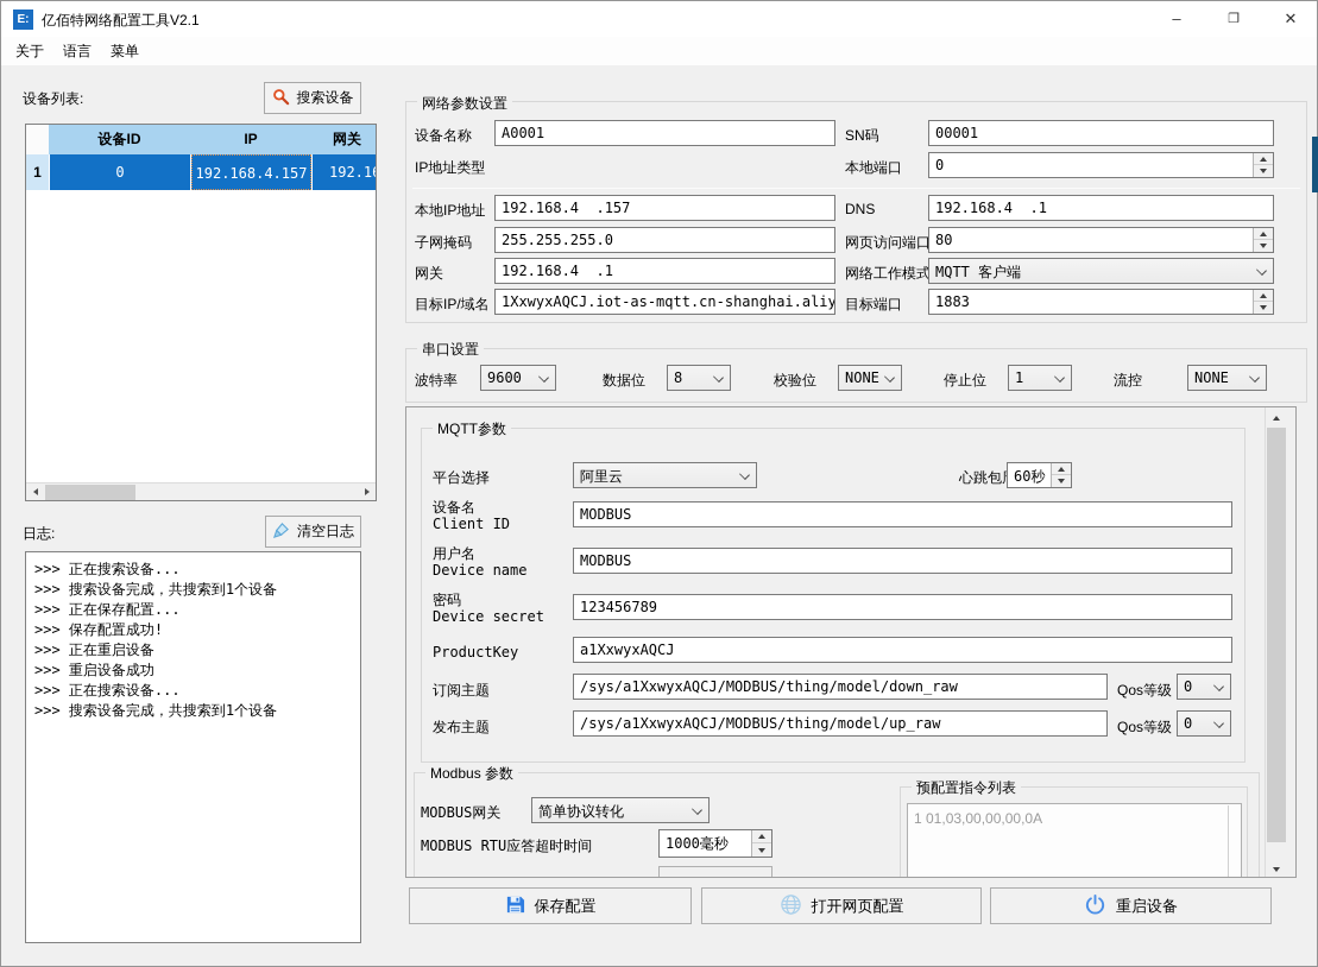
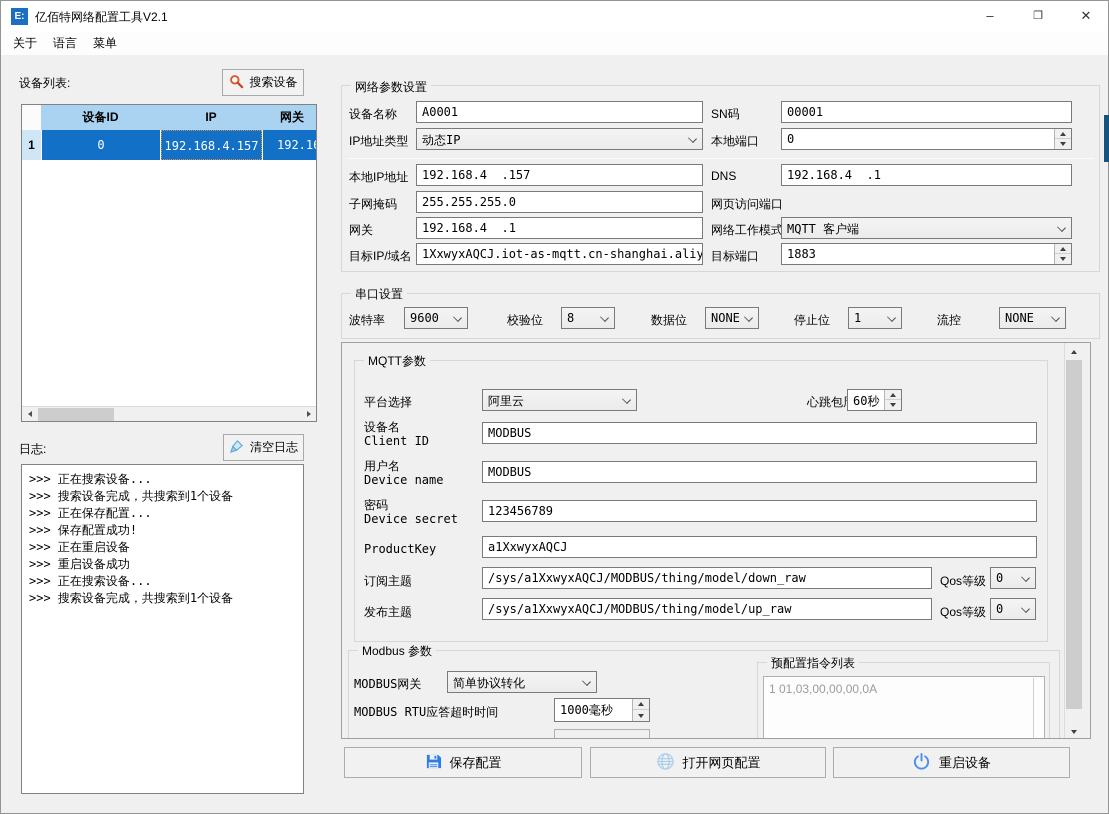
  E:
  亿佰特网络配置工具V2.1
  –
  ❐
  ✕
  关于
  语言
  菜单
  设备列表:
  搜索设备
  设备ID
  IP
  网关
  1
  0
  192.168.4.157
  192.1
  日志:
  清空日志
  >>> 正在搜索设备...
  >>> 搜索设备完成，共搜索到1个设备
  >>> 正在保存配置...
  >>> 保存配置成功!
  >>> 正在重启设备
  >>> 重启设备成功
  >>> 正在搜索设备...
  >>> 搜索设备完成，共搜索到1个设备
  网络参数设置
  设备名称
  A0001
  SN码
  00001
  IP地址类型
+ 动态IP
  本地端口
  0
  本地IP地址
  192.168.4 .157
  DNS
  192.168.4 .1
  子网掩码
  255.255.255.0
  网页访问端口
- 80
  网关
  192.168.4 .1
  网络工作模式
  MQTT 客户端
  目标IP/域名
  1XxwyxAQCJ.iot-as-mqtt.cn-shanghai.aliy
  目标端口
  1883
  串口设置
  波特率
  9600
- 数据位
+ 校验位
  8
- 校验位
+ 数据位
  NONE
  停止位
  1
  流控
  NONE
  MQTT参数
  平台选择
  阿里云
  60秒
  设备名
  Client ID
  MODBUS
  用户名
  Device name
  MODBUS
  密码
  Device secret
  123456789
  ProductKey
  a1XxwyxAQCJ
  订阅主题
  /sys/a1XxwyxAQCJ/MODBUS/thing/model/down_raw
  Qos等级
  0
  发布主题
  /sys/a1XxwyxAQCJ/MODBUS/thing/model/up_raw
  Qos等级
  0
  Modbus 参数
  MODBUS网关
  简单协议转化
  MODBUS RTU应答超时时间
  1000毫秒
  预配置指令列表
  1 01,03,00,00,00,0A
  保存配置
  打开网页配置
  重启设备
